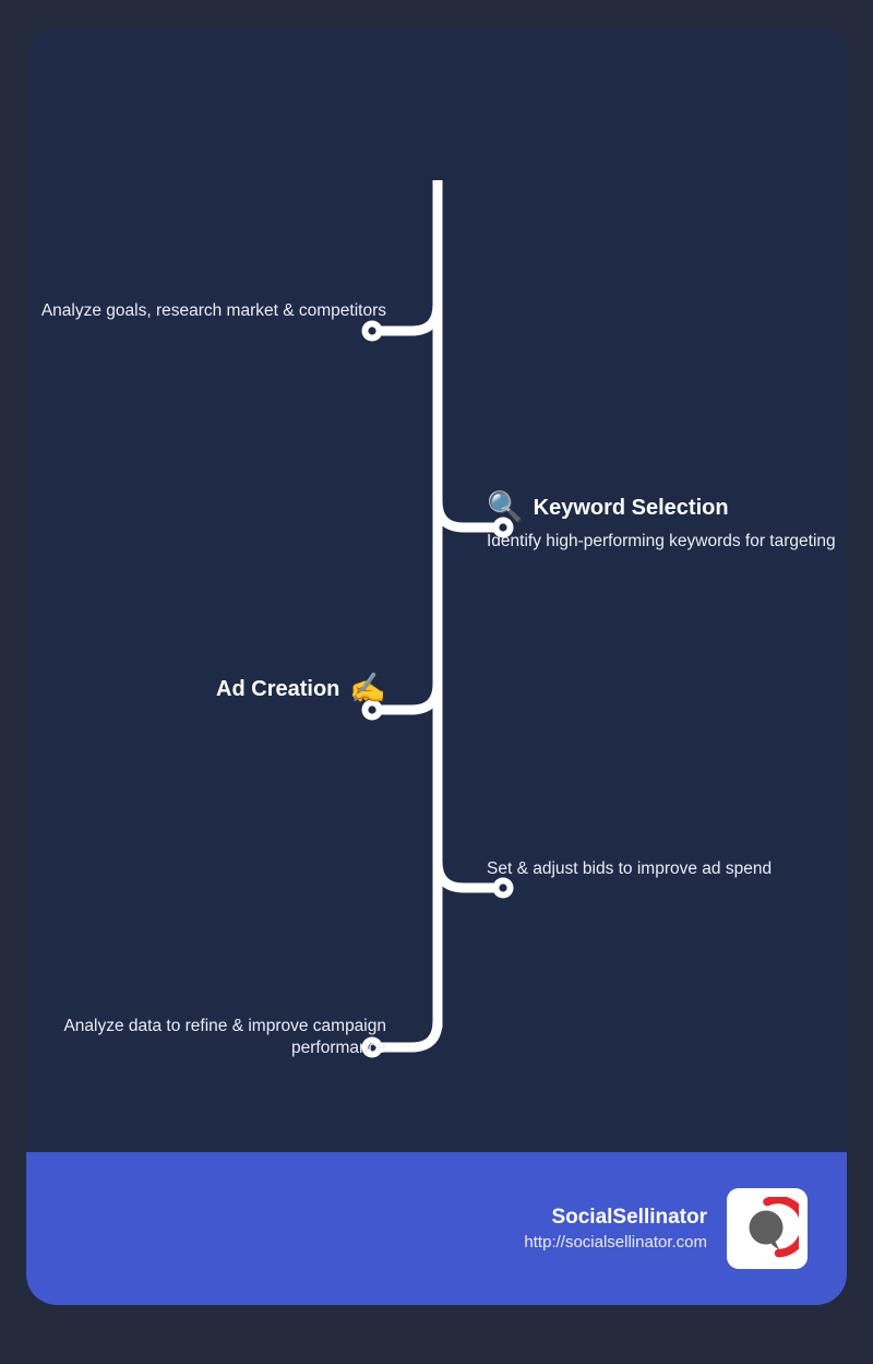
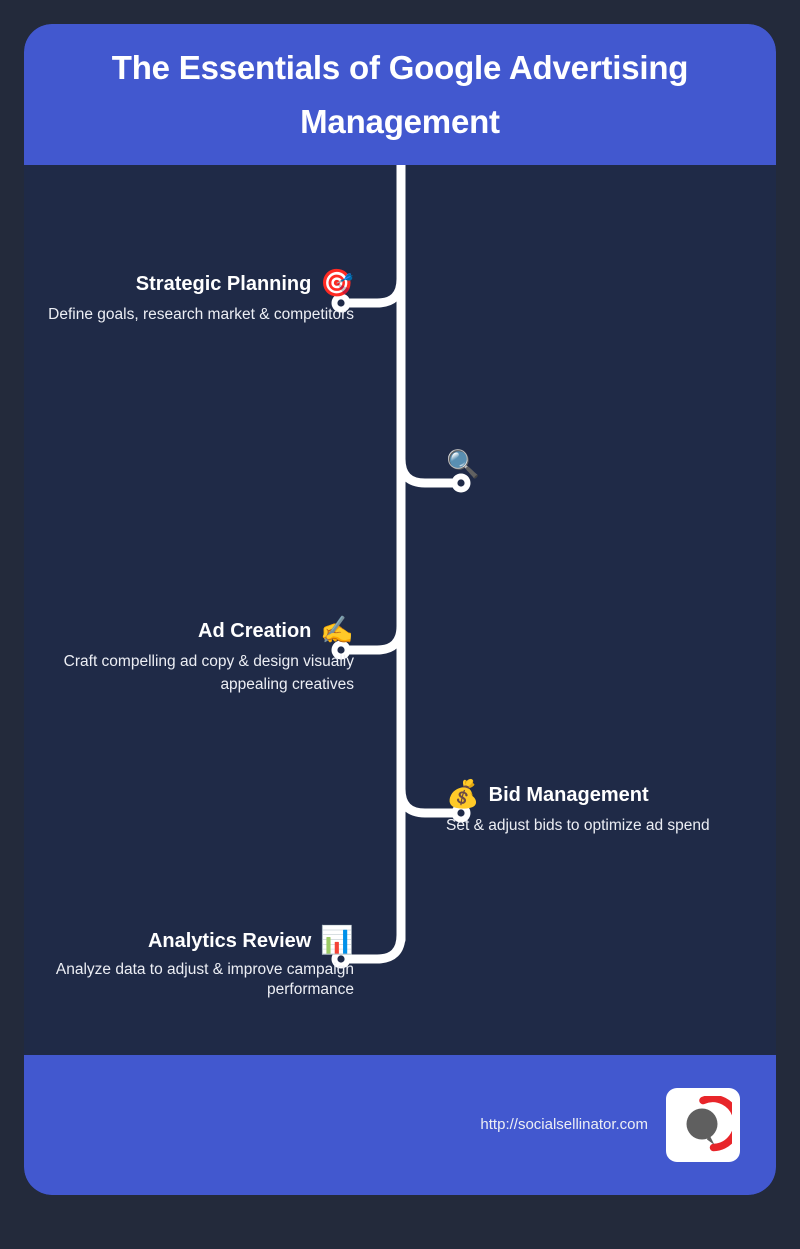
+ The Essentials of Google Advertising Management
+ Strategic Planning
+ 🎯
- Analyze goals, research market & competitors
+ Define goals, research market & competitors
  🔍
- Keyword Selection
- Identify high-performing keywords for targeting
  Ad Creation
  ✍️
+ Craft compelling ad copy & design visually appealing creatives
+ 💰
+ Bid Management
- Set & adjust bids to improve ad spend
+ Set & adjust bids to optimize ad spend
+ Analytics Review
+ 📊
- Analyze data to refine & improve campaign performance
+ Analyze data to adjust & improve campaign performance
- SocialSellinator
  http://socialsellinator.com
